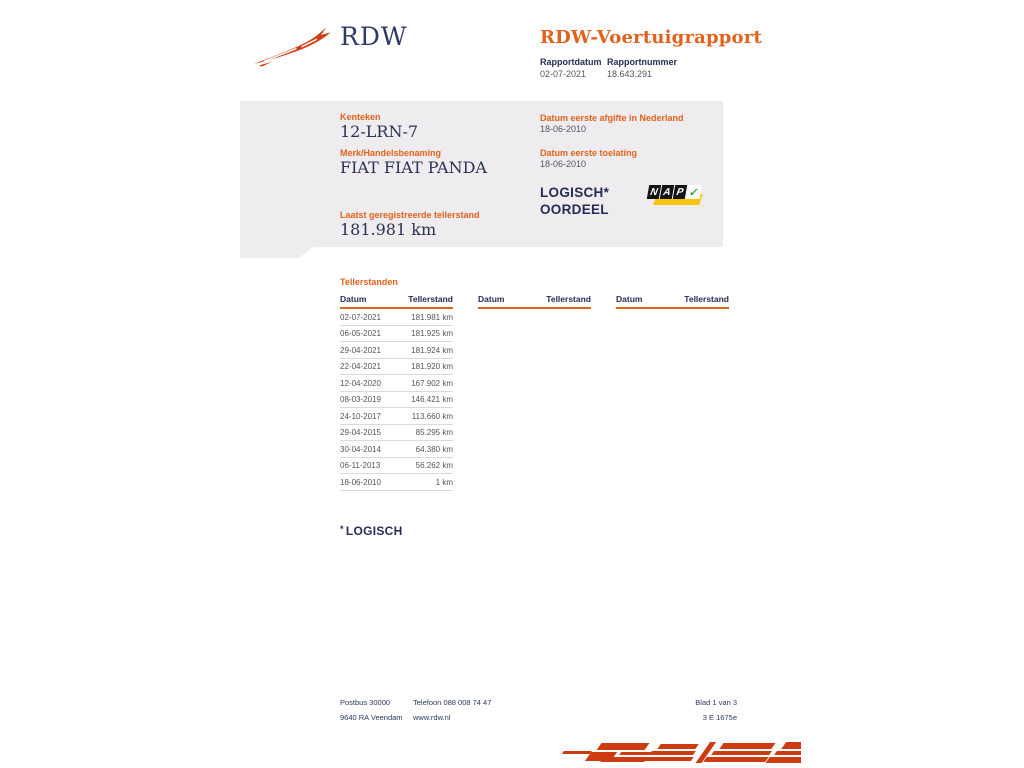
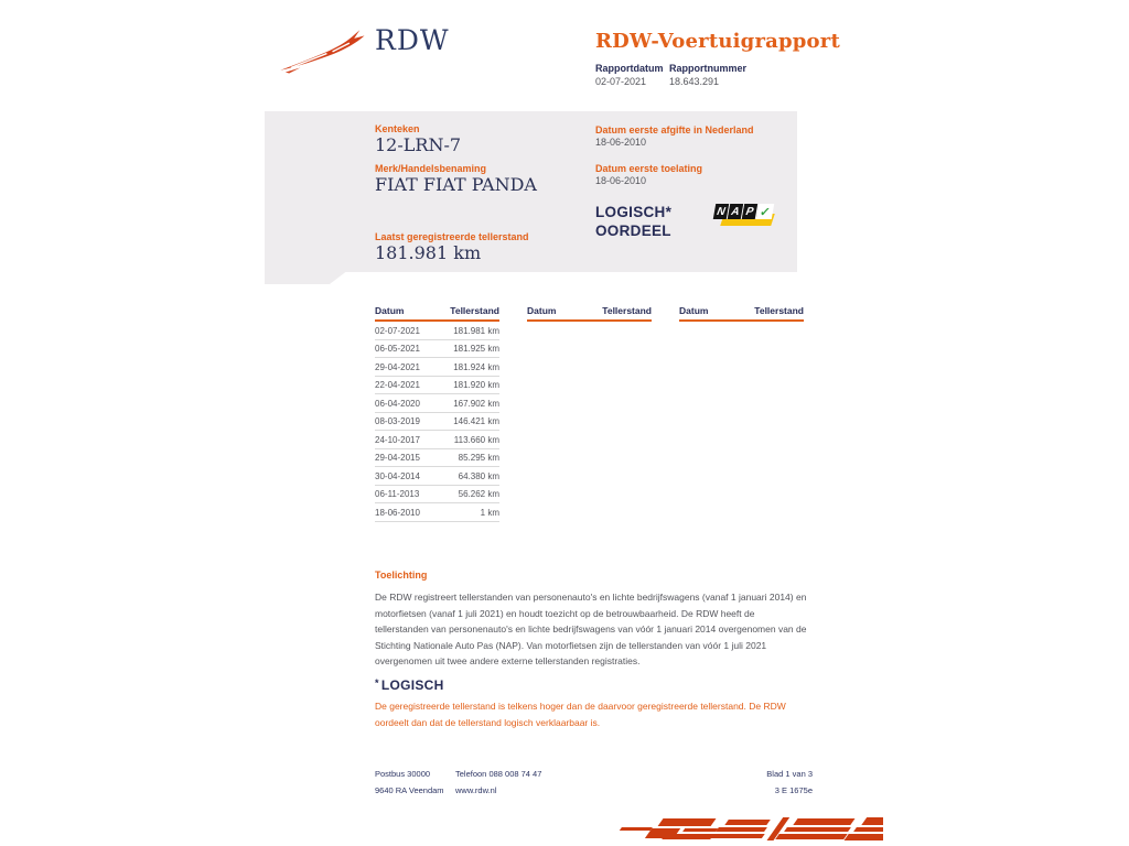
  RDW
  RDW-Voertuigrapport
  Rapportdatum
  Rapportnummer
  02-07-2021
  18.643.291
  Kenteken
  12-LRN-7
  Merk/Handelsbenaming
  FIAT FIAT PANDA
  Laatst geregistreerde tellerstand
  181.981 km
  Datum eerste afgifte in Nederland
  18-06-2010
  Datum eerste toelating
  18-06-2010
  LOGISCH*
  OORDEEL
- Tellerstanden
  Datum
  Tellerstand
  02-07-2021
  181.981 km
  06-05-2021
  181.925 km
  29-04-2021
  181.924 km
  22-04-2021
  181.920 km
- 12-04-2020
+ 06-04-2020
  167.902 km
  08-03-2019
  146.421 km
  24-10-2017
  113.660 km
  29-04-2015
  85.295 km
  30-04-2014
  64.380 km
  06-11-2013
  56.262 km
  18-06-2010
  1 km
  Datum
  Tellerstand
  Datum
  Tellerstand
+ Toelichting
+ De RDW registreert tellerstanden van personenauto's en lichte bedrijfswagens (vanaf 1 januari 2014) en motorfietsen (vanaf 1 juli 2021) en houdt toezicht op de betrouwbaarheid. De RDW heeft de tellerstanden van personenauto's en lichte bedrijfswagens van vóór 1 januari 2014 overgenomen van de Stichting Nationale Auto Pas (NAP). Van motorfietsen zijn de tellerstanden van vóór 1 juli 2021 overgenomen uit twee andere externe tellerstanden registraties.
  * LOGISCH
+ De geregistreerde tellerstand is telkens hoger dan de daarvoor geregistreerde tellerstand. De RDW oordeelt dan dat de tellerstand logisch verklaarbaar is.
  Postbus 30000
  9640 RA Veendam
  Telefoon 088 008 74 47
  www.rdw.nl
  Blad 1 van 3
  3 E 1675e
